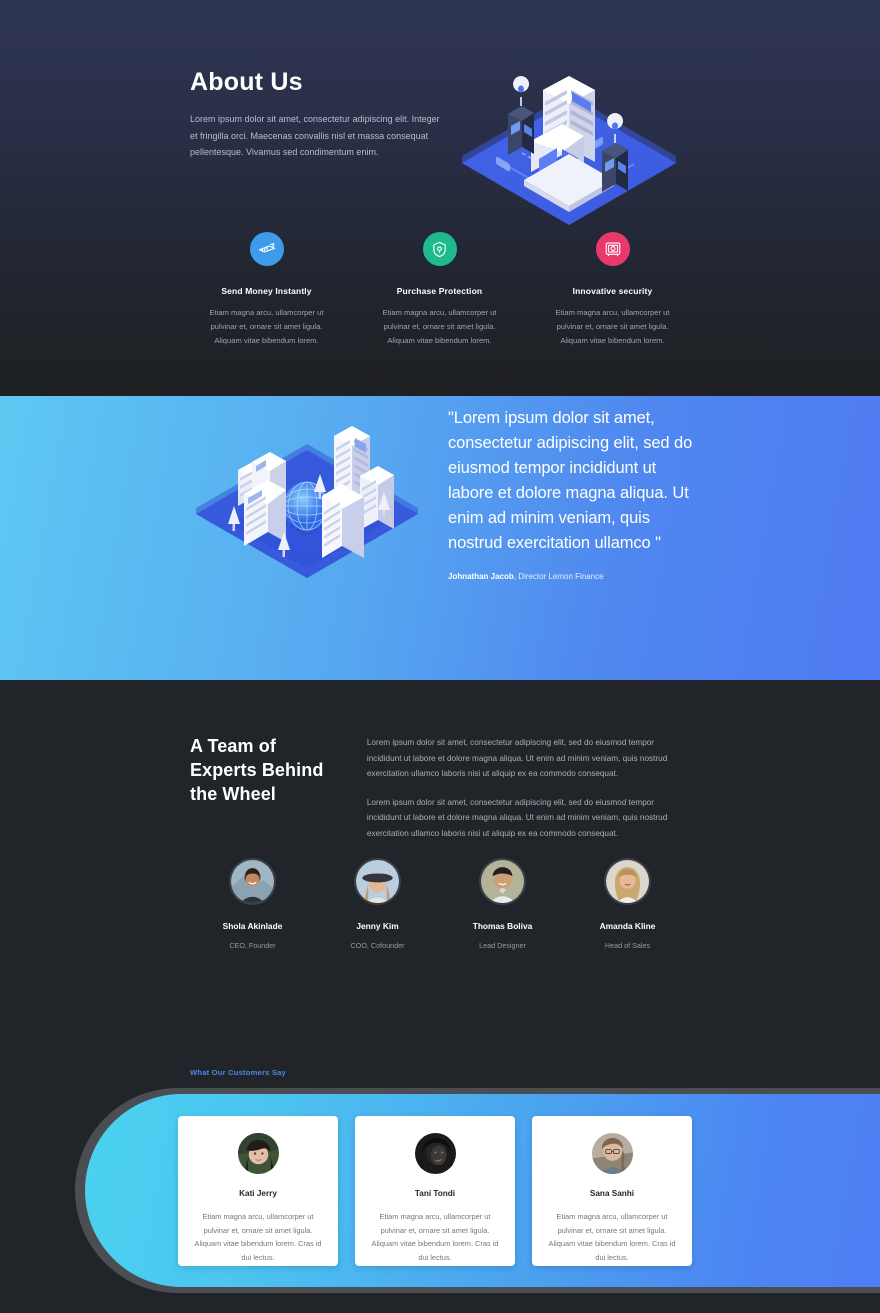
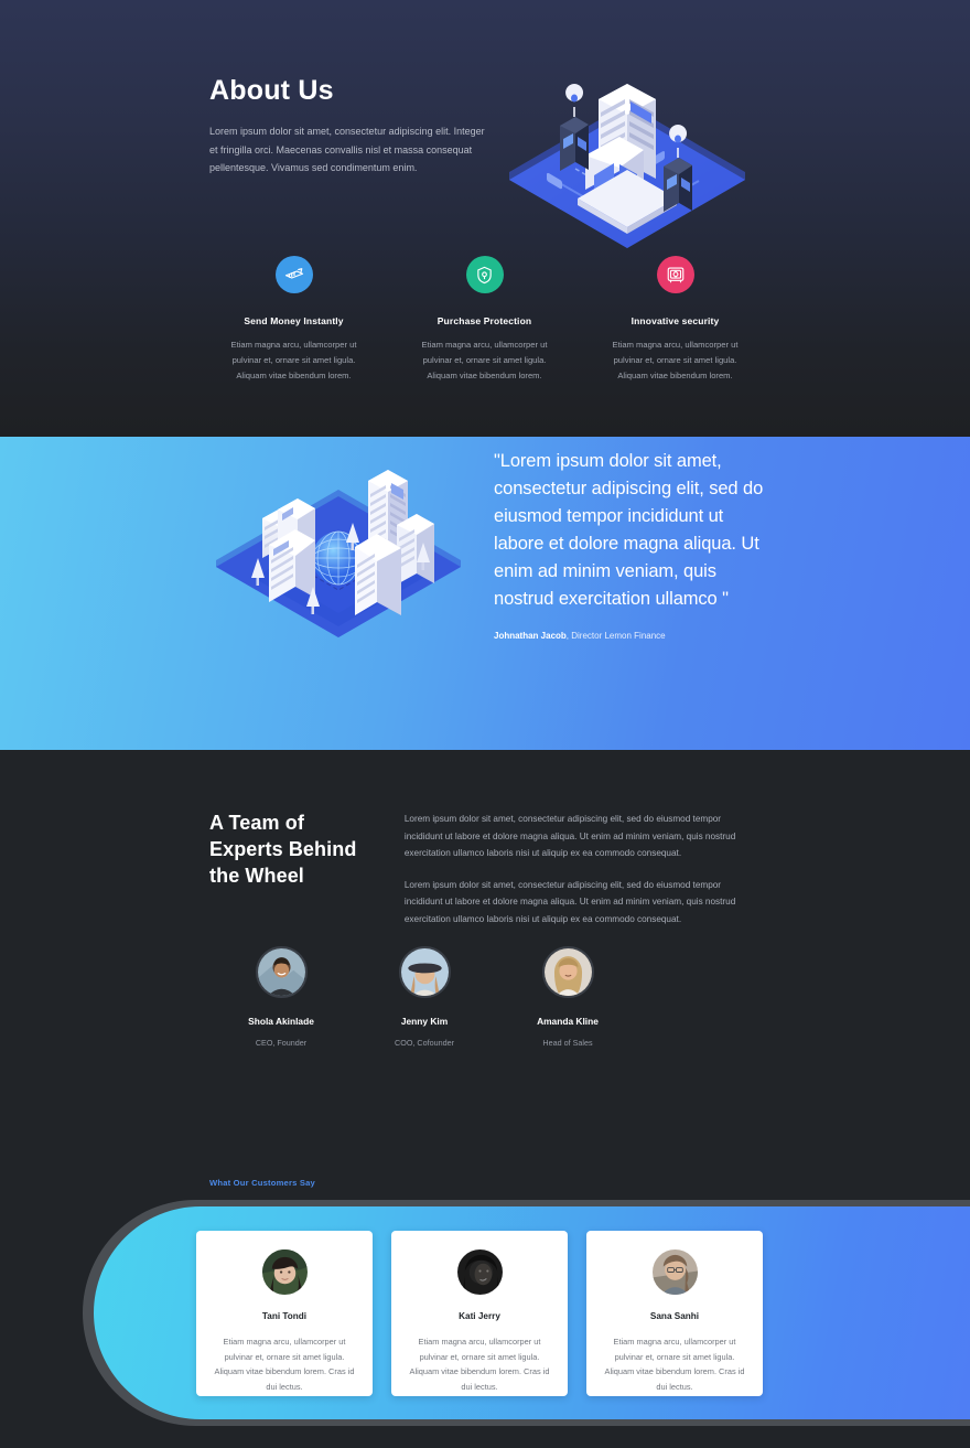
  About Us
  Lorem ipsum dolor sit amet, consectetur adipiscing elit. Integer et fringilla orci. Maecenas convallis nisl et massa consequat pellentesque. Vivamus sed condimentum enim.
  Send Money Instantly
  Etiam magna arcu, ullamcorper ut pulvinar et, ornare sit amet ligula. Aliquam vitae bibendum lorem.
  Purchase Protection
  Etiam magna arcu, ullamcorper ut pulvinar et, ornare sit amet ligula. Aliquam vitae bibendum lorem.
  Innovative security
  Etiam magna arcu, ullamcorper ut pulvinar et, ornare sit amet ligula. Aliquam vitae bibendum lorem.
  "Lorem ipsum dolor sit amet, consectetur adipiscing elit, sed do eiusmod tempor incididunt ut labore et dolore magna aliqua. Ut enim ad minim veniam, quis nostrud exercitation ullamco "
  Johnathan Jacob, Director Lemon Finance
  A Team of Experts Behind the Wheel
  Lorem ipsum dolor sit amet, consectetur adipiscing elit, sed do eiusmod tempor incididunt ut labore et dolore magna aliqua. Ut enim ad minim veniam, quis nostrud exercitation ullamco laboris nisi ut aliquip ex ea commodo consequat.
  Lorem ipsum dolor sit amet, consectetur adipiscing elit, sed do eiusmod tempor incididunt ut labore et dolore magna aliqua. Ut enim ad minim veniam, quis nostrud exercitation ullamco laboris nisi ut aliquip ex ea commodo consequat.
  Shola Akinlade
  CEO, Founder
  Jenny Kim
  COO, Cofounder
- Thomas Boliva
- Lead Designer
  Amanda Kline
  Head of Sales
  What Our Customers Say
- Kati Jerry
+ Tani Tondi
  Etiam magna arcu, ullamcorper ut pulvinar et, ornare sit amet ligula. Aliquam vitae bibendum lorem. Cras id dui lectus.
- Tani Tondi
+ Kati Jerry
  Etiam magna arcu, ullamcorper ut pulvinar et, ornare sit amet ligula. Aliquam vitae bibendum lorem. Cras id dui lectus.
  Sana Sanhi
  Etiam magna arcu, ullamcorper ut pulvinar et, ornare sit amet ligula. Aliquam vitae bibendum lorem. Cras id dui lectus.
